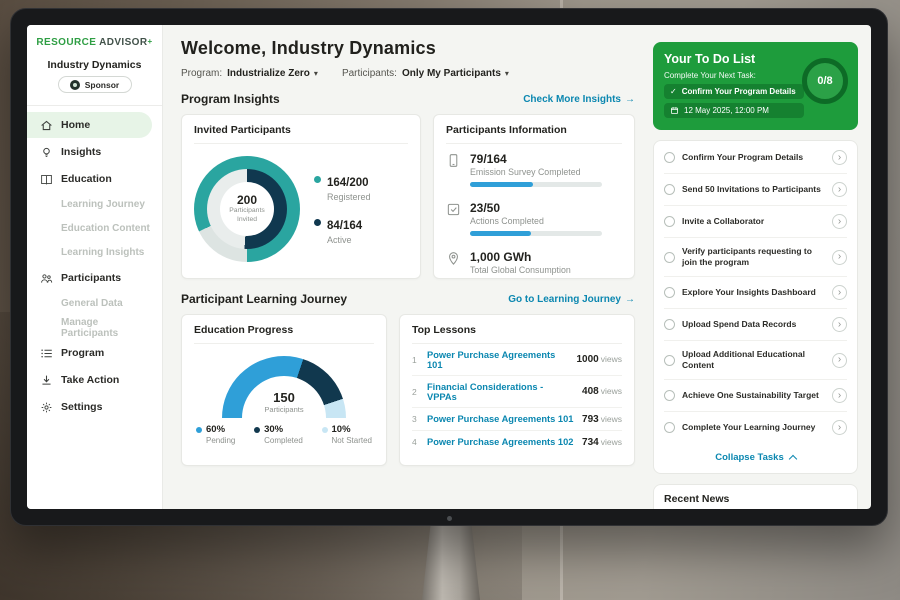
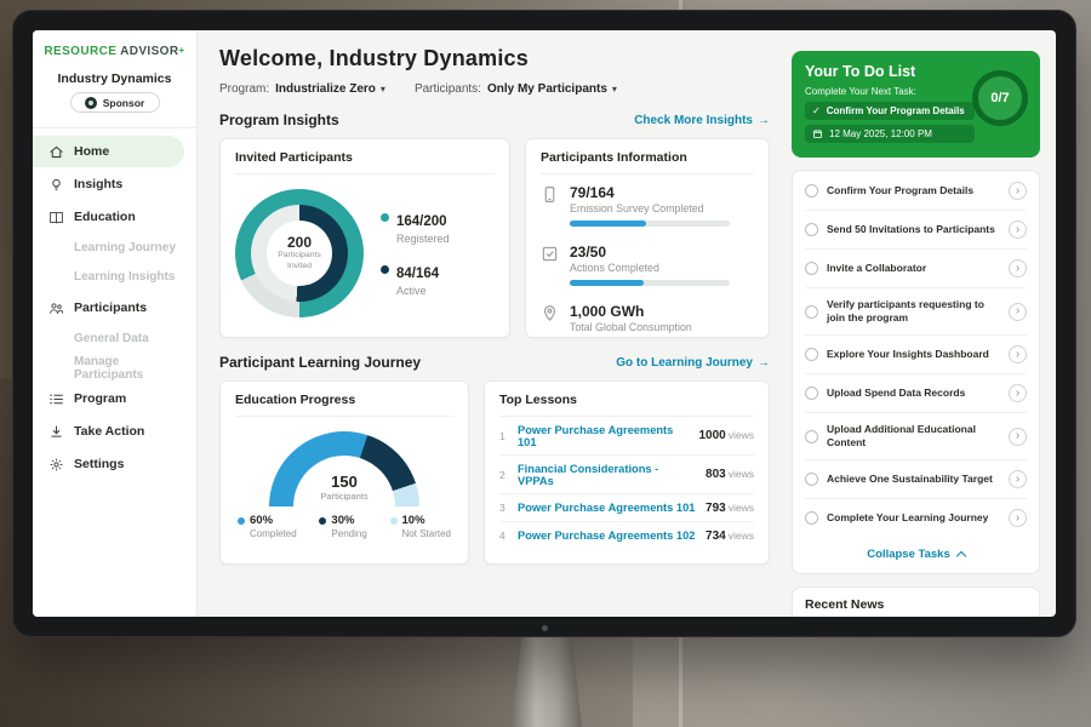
  RESOURCE ADVISOR+
  Industry Dynamics
  Sponsor
  Home
  Insights
  Education
  Learning Journey
- Education Content
  Learning Insights
  Participants
  General Data
  Manage Participants
  Program
  Take Action
  Settings
  Welcome, Industry Dynamics
  Program:
  Industrialize Zero
  ▾
  Participants:
  Only My Participants
  ▾
  Program Insights
  Check More Insights
  →
  Invited Participants
  200
  164/200
  Registered
  84/164
  Active
  Participants Information
  79/164
  Emission Survey Completed
  23/50
  Actions Completed
  1,000 GWh
  Total Global Consumption
  Participant Learning Journey
  Go to Learning Journey
  →
  Education Progress
  150
  Participants
  60%
- Pending
+ Completed
  30%
- Completed
+ Pending
  10%
  Not Started
  Top Lessons
  1
  Power Purchase Agreements 101
  1000 views
  2
  Financial Considerations - VPPAs
- 408 views
+ 803 views
  3
  Power Purchase Agreements 101
  793 views
  4
  Power Purchase Agreements 102
  734 views
  Your To Do List
  Complete Your Next Task:
  ✓
  Confirm Your Program Details
  12 May 2025, 12:00 PM
- 0/8
+ 0/7
  Confirm Your Program Details
  ›
  Send 50 Invitations to Participants
  ›
  Invite a Collaborator
  ›
  Verify participants requesting to join the program
  ›
  Explore Your Insights Dashboard
  ›
  Upload Spend Data Records
  ›
  Upload Additional Educational Content
  ›
  Achieve One Sustainability Target
  ›
  Complete Your Learning Journey
  ›
  Collapse Tasks
  Recent News
